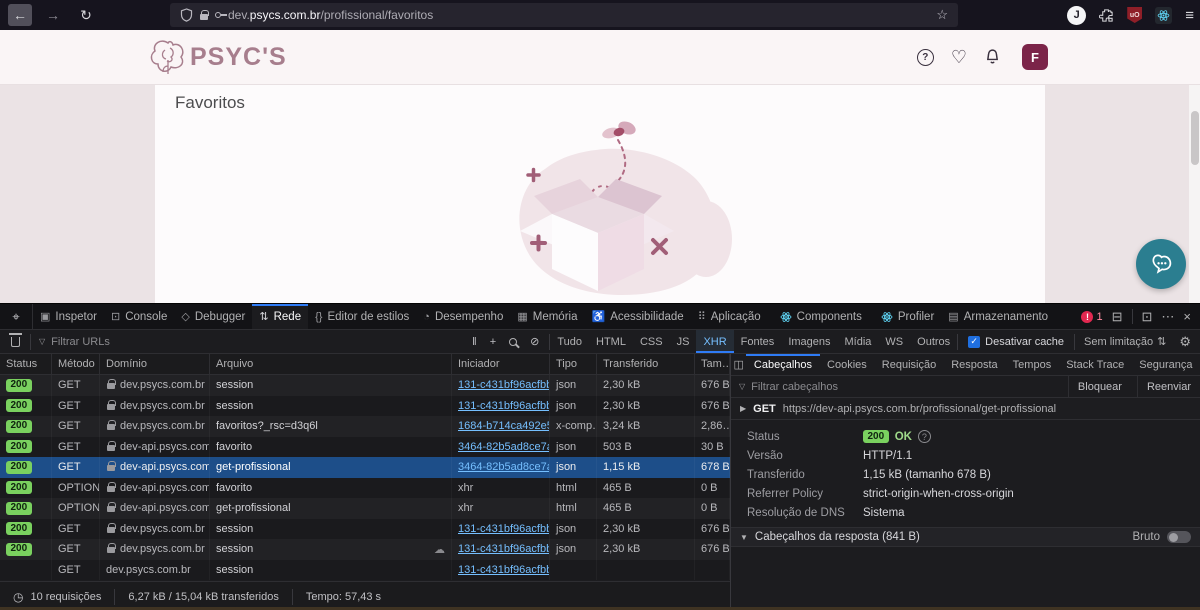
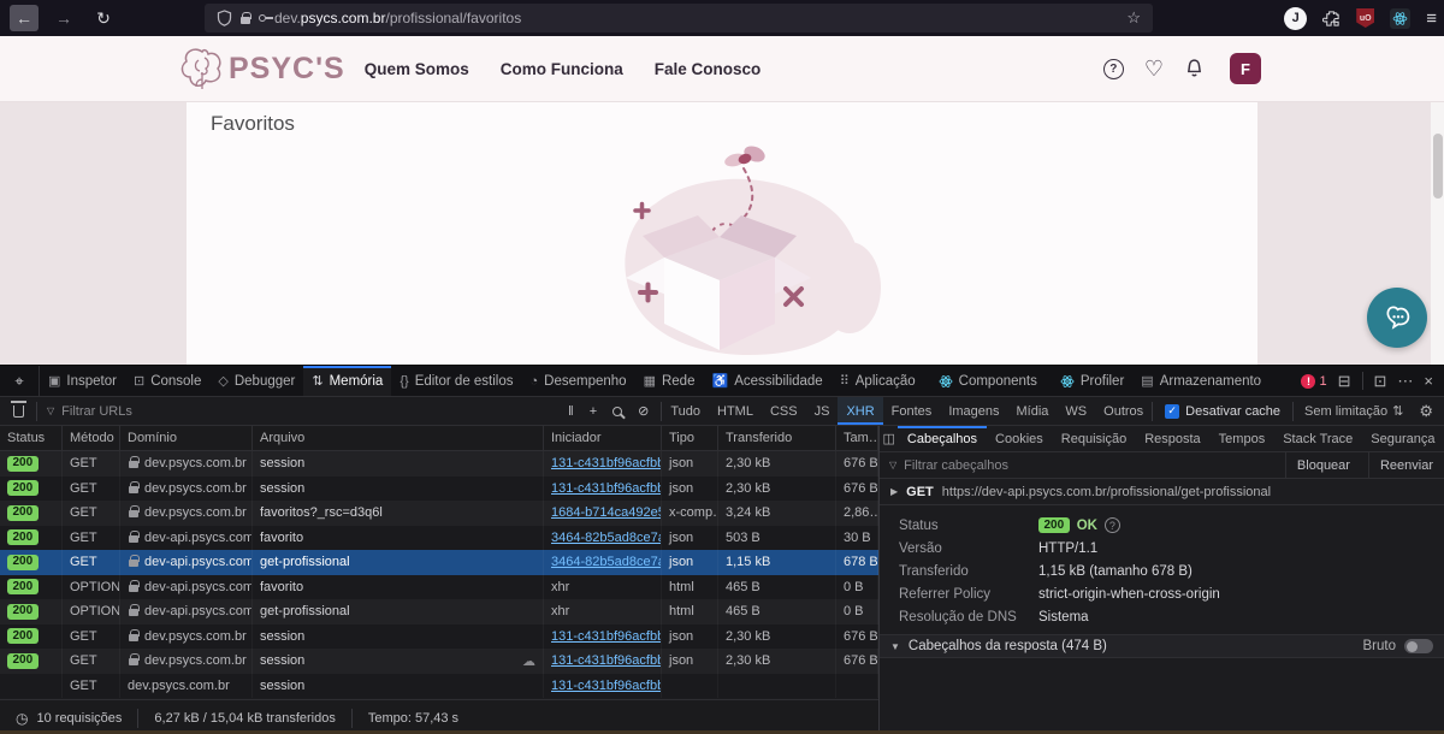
  ←
  →
  ↻
  dev.psycs.com.br/profissional/favoritos
  ☆
  J
  ≡
  PSYC'S
+ Quem Somos
+ Como Funciona
+ Fale Conosco
  ?
  ♡
  F
  Favoritos
  ⌖
  ▣
  Inspetor
  ⊡
  Console
  ◇
  Debugger
  ⇅
- Rede
+ Memória
  {}
  Editor de estilos
  ◔
  Desempenho
  ▦
- Memória
+ Rede
  ♿
  Acessibilidade
  ⠿
  Aplicação
  Components
  Profiler
  ▤
  Armazenamento
  !
  1
  ⊟
  ⊡
  ⋯
  ×
  ▽
  Filtrar URLs
  ‖
  +
  ⊘
  Tudo
  HTML
  CSS
  JS
  XHR
  Fontes
  Imagens
  Mídia
  WS
  Outros
  ✓
  Desativar cache
  Sem limitação
  ⇅
  ⚙
  Status
  Método
  Domínio
  Arquivo
  Iniciador
  Tipo
  Transferido
  Tam…
  200
  GET
  dev.psycs.com.br
  session
  131-c431bf96acfb
  json
  2,30 kB
  676 B
  200
  GET
  dev.psycs.com.br
  session
  131-c431bf96acfb
  json
  2,30 kB
  676 B
  200
  GET
  dev.psycs.com.br
  favoritos?_rsc=d3q6l
  1684-b714ca492e
  x-comp
  3,24 kB
  2,86…
  200
  GET
  dev-api.psycs.com
  favorito
  3464-82b5ad8ce7
  json
  503 B
  30 B
  200
  GET
  dev-api.psycs.com
  get-profissional
  3464-82b5ad8ce7
  json
  1,15 kB
  678 B
  200
  OPTION
  dev-api.psycs.com
  favorito
  xhr
  html
  465 B
  0 B
  200
  OPTION
  dev-api.psycs.com
  get-profissional
  xhr
  html
  465 B
  0 B
  200
  GET
  dev.psycs.com.br
  session
  131-c431bf96acfb
  json
  2,30 kB
  676 B
  200
  GET
  dev.psycs.com.br
  session
  131-c431bf96acfb
  json
  2,30 kB
  676 B
  GET
  dev.psycs.com.br
  session
  131-c431bf96acfb
  ◷
  10 requisições
  6,27 kB / 15,04 kB transferidos
  Tempo: 57,43 s
  ◫
  Cabeçalhos
  Cookies
  Requisição
  Resposta
  Tempos
  Stack Trace
  Segurança
  ▽
  Filtrar cabeçalhos
  Bloquear
  Reenviar
  ▶
  GET
  https://dev-api.psycs.com.br/profissional/get-profissional
  Status
  200
  OK
  Versão
  HTTP/1.1
  Transferido
  1,15 kB (tamanho 678 B)
  Referrer Policy
  strict-origin-when-cross-origin
  Resolução de DNS
  Sistema
  ▼
- Cabeçalhos da resposta (841 B)
+ Cabeçalhos da resposta (474 B)
  Bruto
